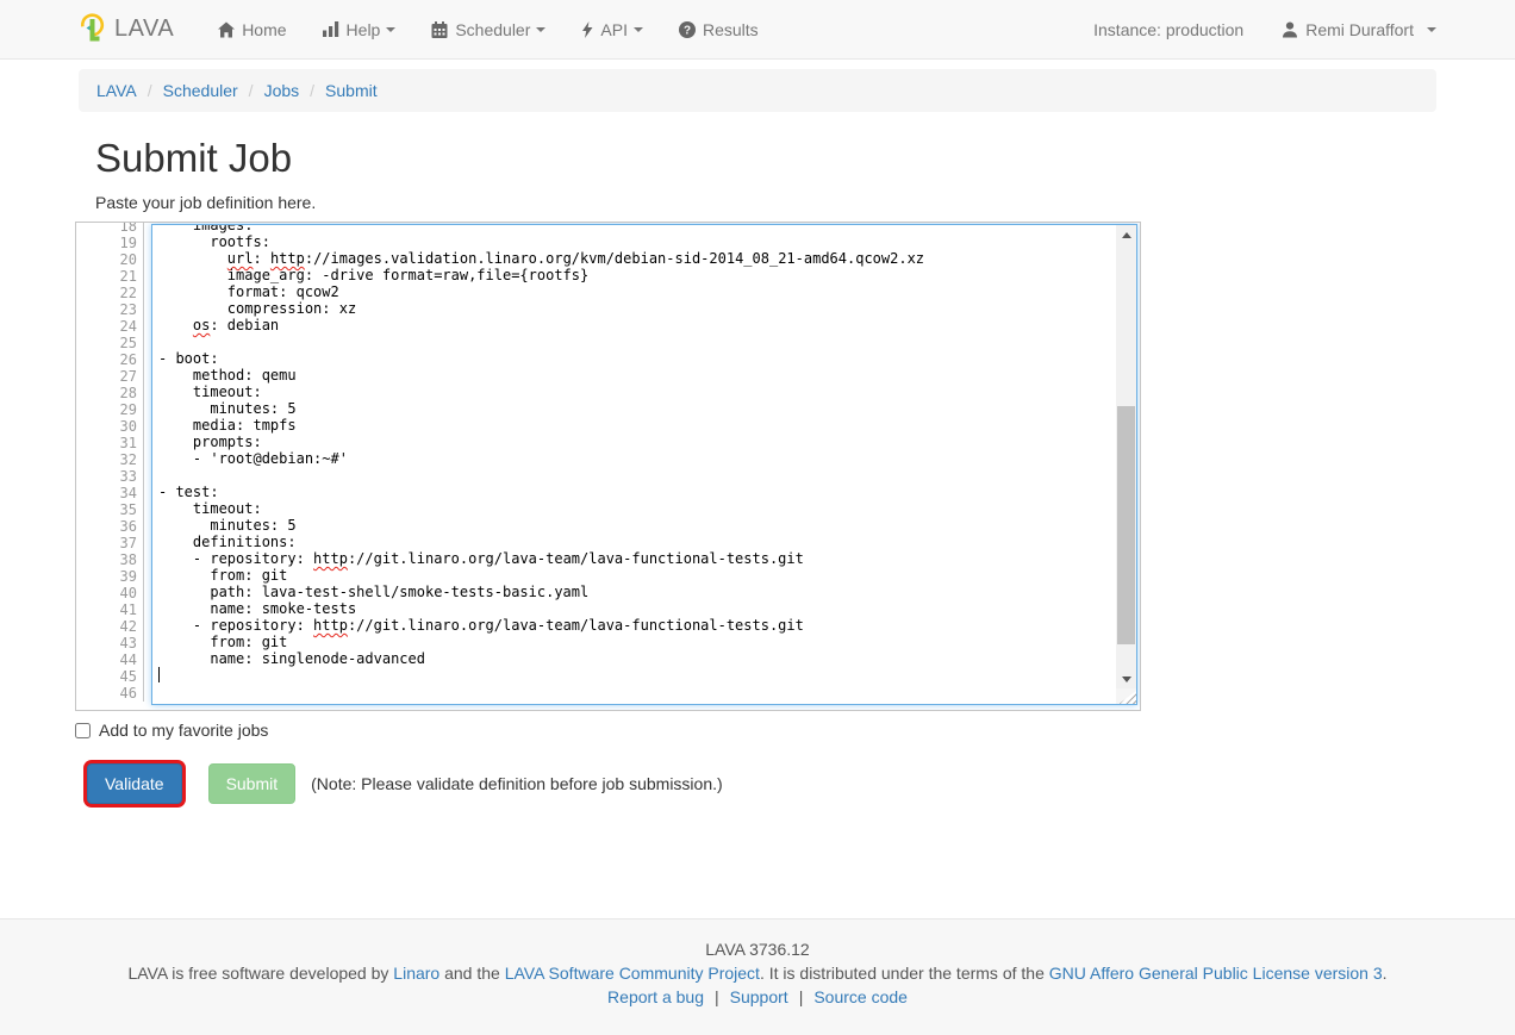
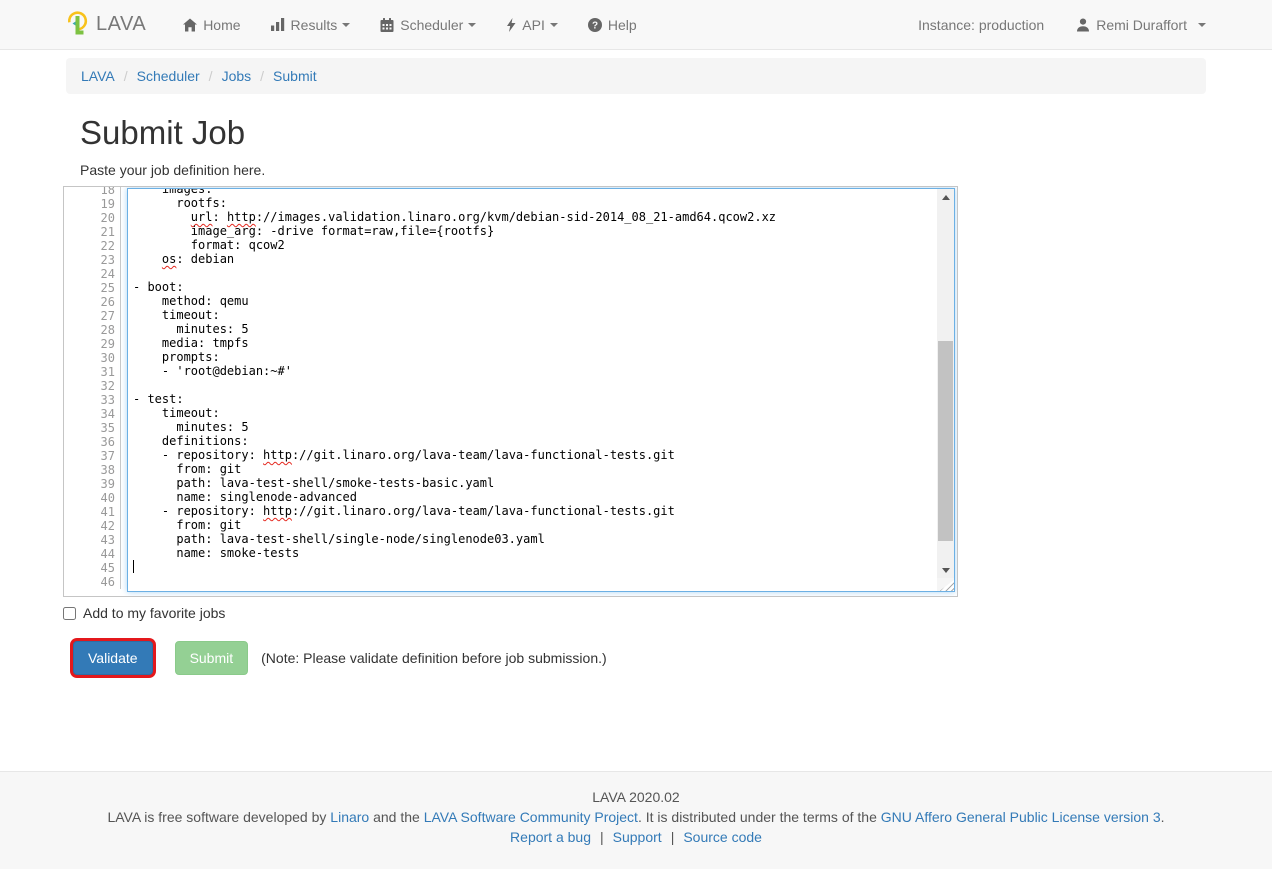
  LAVA
  Home
- Help
+ Results
  Scheduler
  API
  ?
- Results
+ Help
  Instance: production
  Remi Duraffort
  LAVA
  Scheduler
  Jobs
  Submit
  Submit Job
  Paste your job definition here.
  18
  19
  20
  21
  22
  23
  24
  25
  26
  27
  28
  29
  30
  31
  32
  33
  34
  35
  36
  37
  38
  39
  40
  41
  42
  43
  44
  45
  46
  images:
  rootfs:
  url: http://images.validation.linaro.org/kvm/debian-sid-2014_08_21-amd64.qcow2.xz
  image_arg: -drive format=raw,file={rootfs}
  format: qcow2
- compression: xz
  os: debian
  - boot:
  method: qemu
  timeout:
  minutes: 5
  media: tmpfs
  prompts:
  - 'root@debian:~#'
  - test:
  timeout:
  minutes: 5
  definitions:
  - repository: http://git.linaro.org/lava-team/lava-functional-tests.git
  from: git
  path: lava-test-shell/smoke-tests-basic.yaml
- name: smoke-tests
+ name: singlenode-advanced
  - repository: http://git.linaro.org/lava-team/lava-functional-tests.git
  from: git
+ path: lava-test-shell/single-node/singlenode03.yaml
- name: singlenode-advanced
+ name: smoke-tests
  Add to my favorite jobs
  Validate
  Submit
  (Note: Please validate definition before job submission.)
- LAVA 3736.12
+ LAVA 2020.02
  LAVA is free software developed by Linaro and the LAVA Software Community Project. It is distributed under the terms of the GNU Affero General Public License version 3.
  Report a bug | Support | Source code
